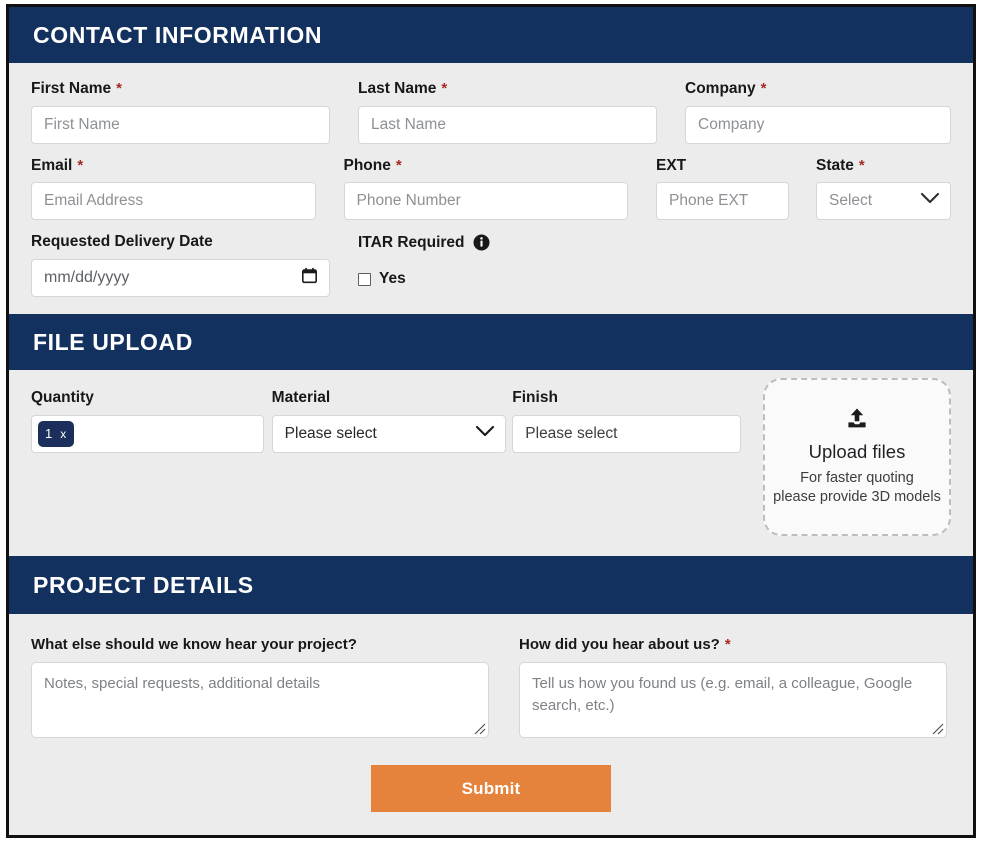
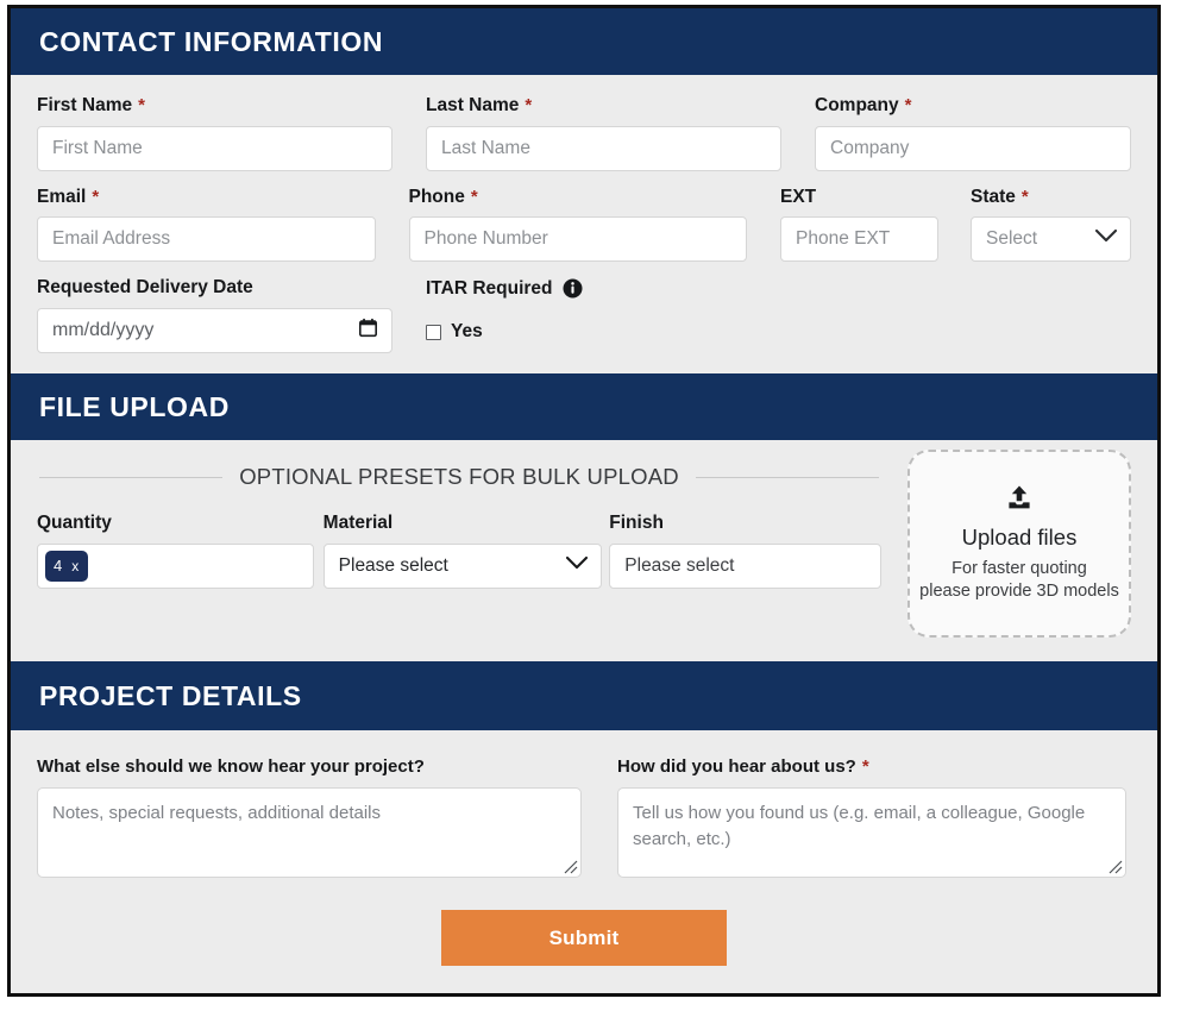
  CONTACT INFORMATION
  First Name
  *
  First Name
  Last Name
  *
  Last Name
  Company
  *
  Company
  Email
  *
  Email Address
  Phone
  *
  Phone Number
  EXT
  Phone EXT
  State
  *
  Select
  Requested Delivery Date
  mm/dd/yyyy
  ITAR Required
  Yes
  FILE UPLOAD
+ OPTIONAL PRESETS FOR BULK UPLOAD
  Quantity
- 1
+ 4
  x
  Material
  Please select
  Finish
  Please select
  Upload files
  For faster quoting
  please provide 3D models
  PROJECT DETAILS
  What else should we know hear your project?
  Notes, special requests, additional details
  How did you hear about us?
  *
  Submit
